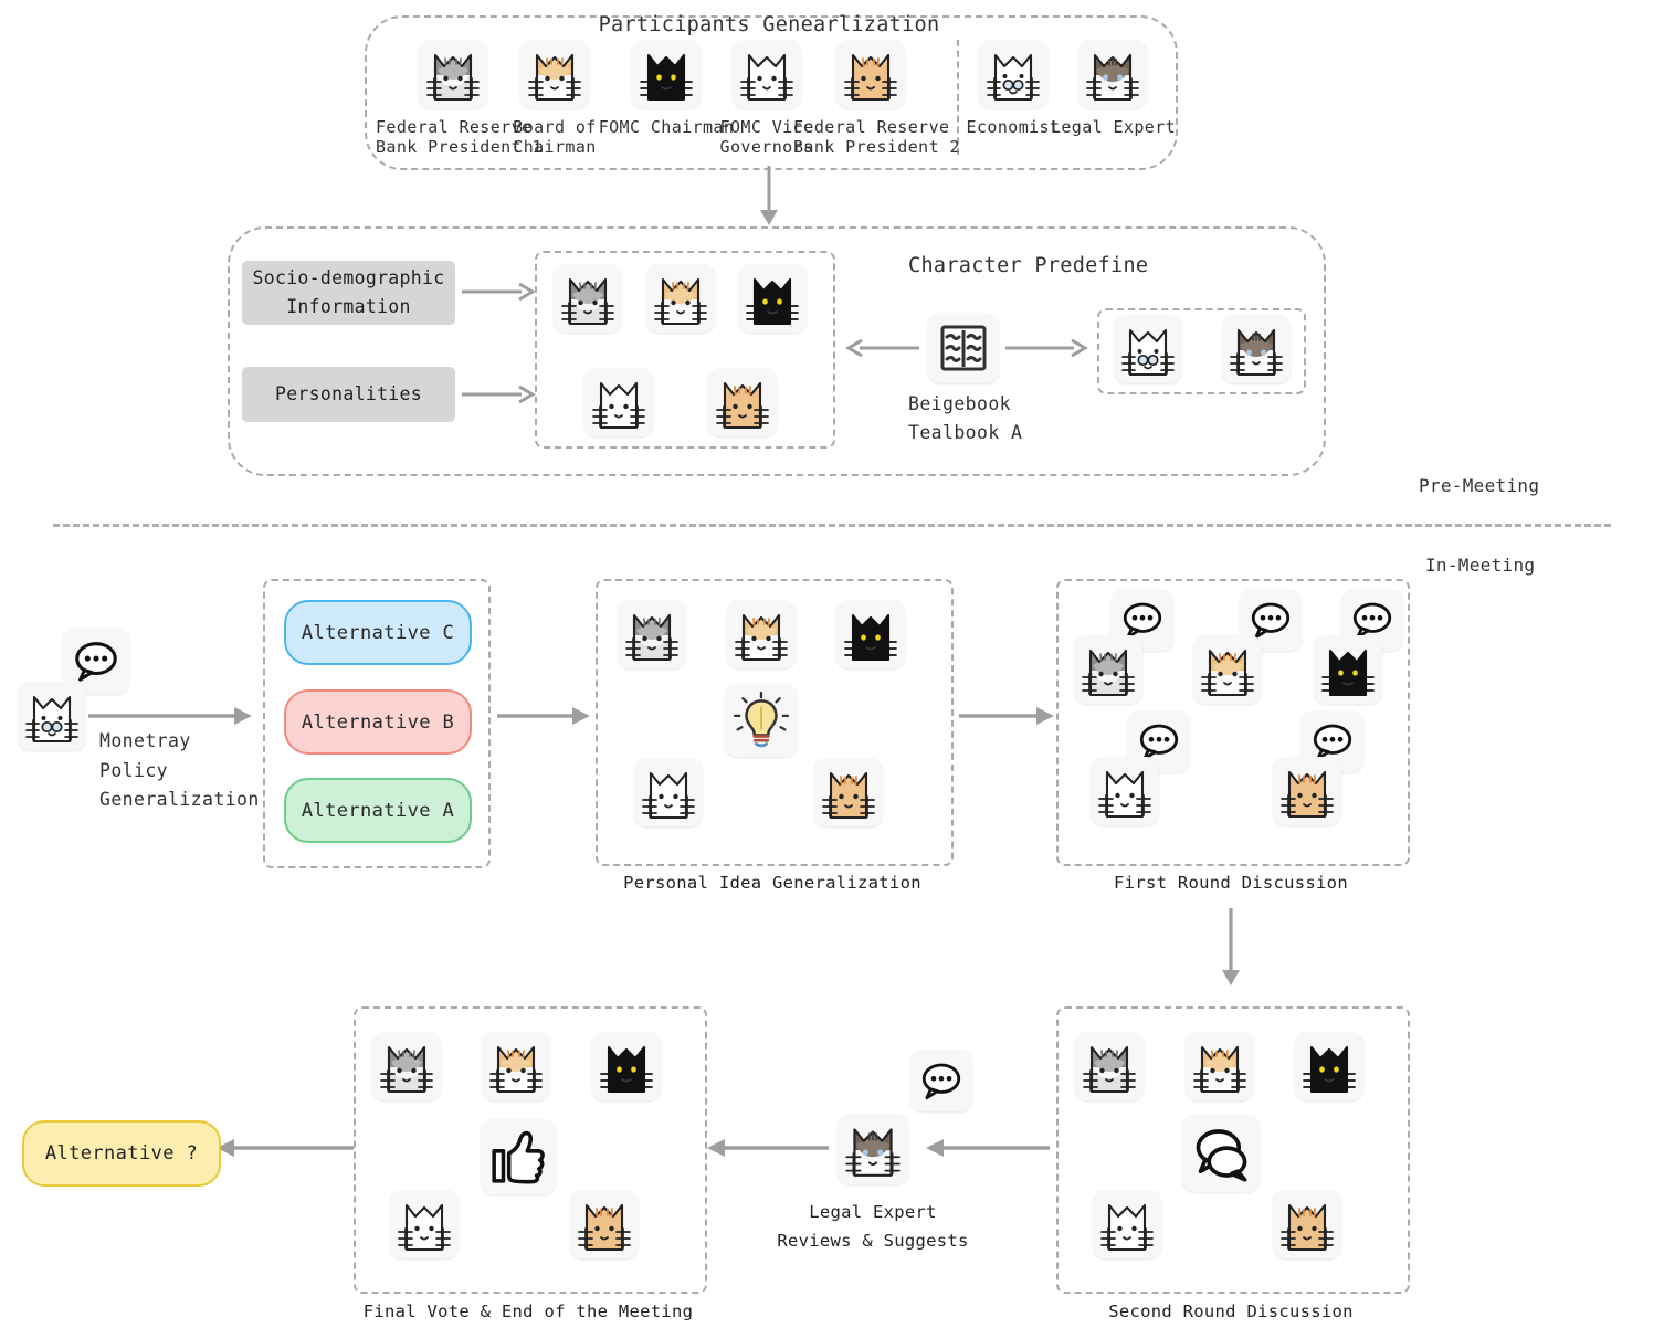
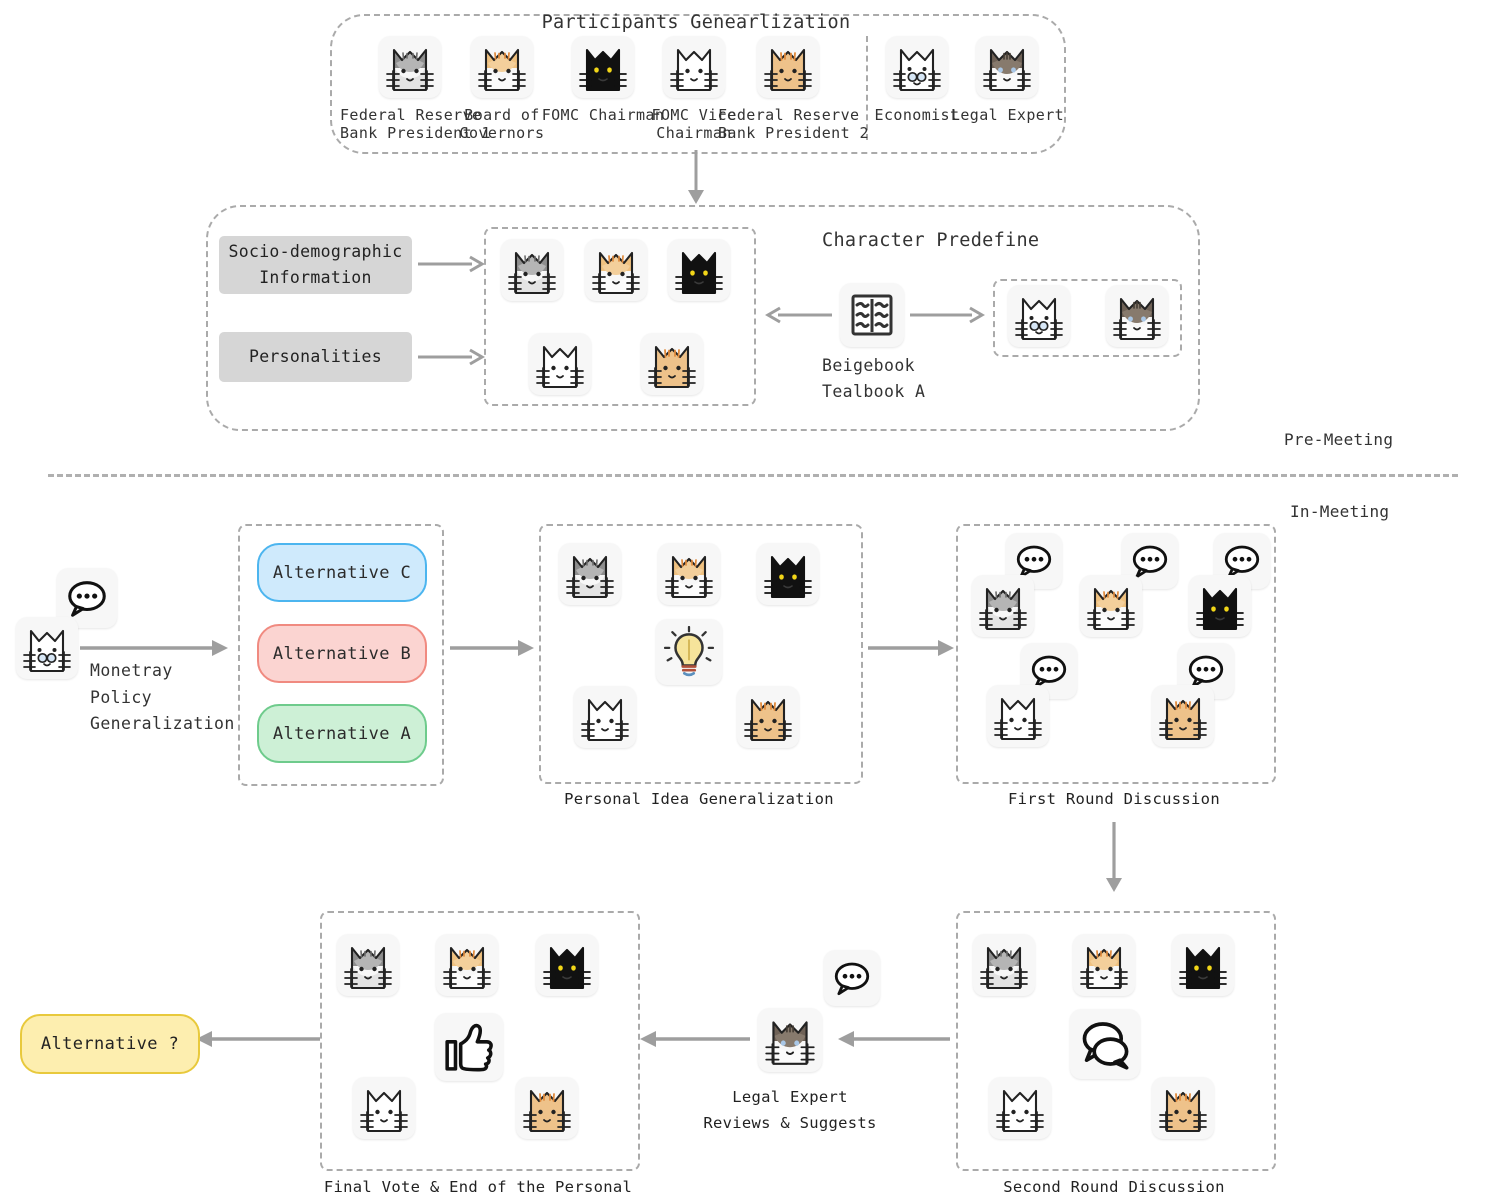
  Participants Genearlization
  Federal Reserve
  Bank President
  Board of
- Chairman
+ Governors
  FOMC Chairman
  FOMC Vice
- Governors
+ Chairman
  Federal Reserve
  Bank President 2
  Economist
  Legal Expert
  Character Predefine
  Socio-demographic
  Information
  Personalities
  Beigebook
  Tealbook A
  Pre-Meeting
  In-Meeting
  Monetray
  Policy
  Generalization
  Alternative C
  Alternative B
  Alternative A
  Personal Idea Generalization
  First Round Discussion
  Second Round Discussion
  Legal Expert
  Reviews & Suggests
- Final Vote & End of the Meeting
+ Final Vote & End of the Personal
  Alternative ?
